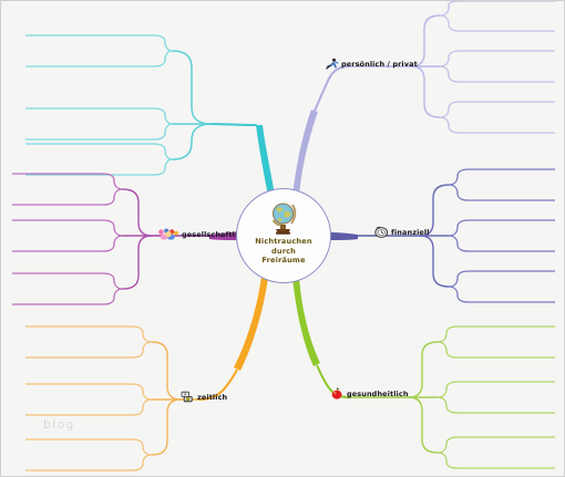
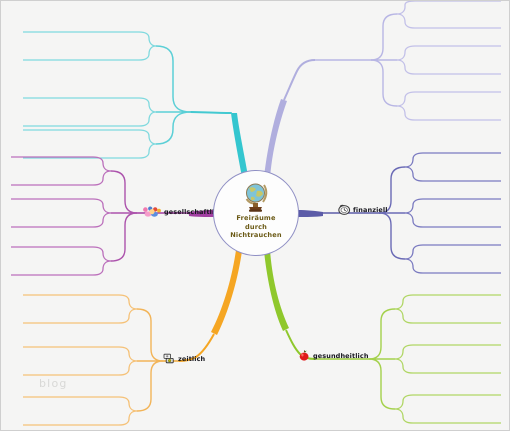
- persönlich / privat
  finanziell
  gesundheitlich
  zeitlich
  gesellschaftl
- Nichtrauchen
+ Freiräume
  durch
- Freiräume
+ Nichtrauchen
  blog
